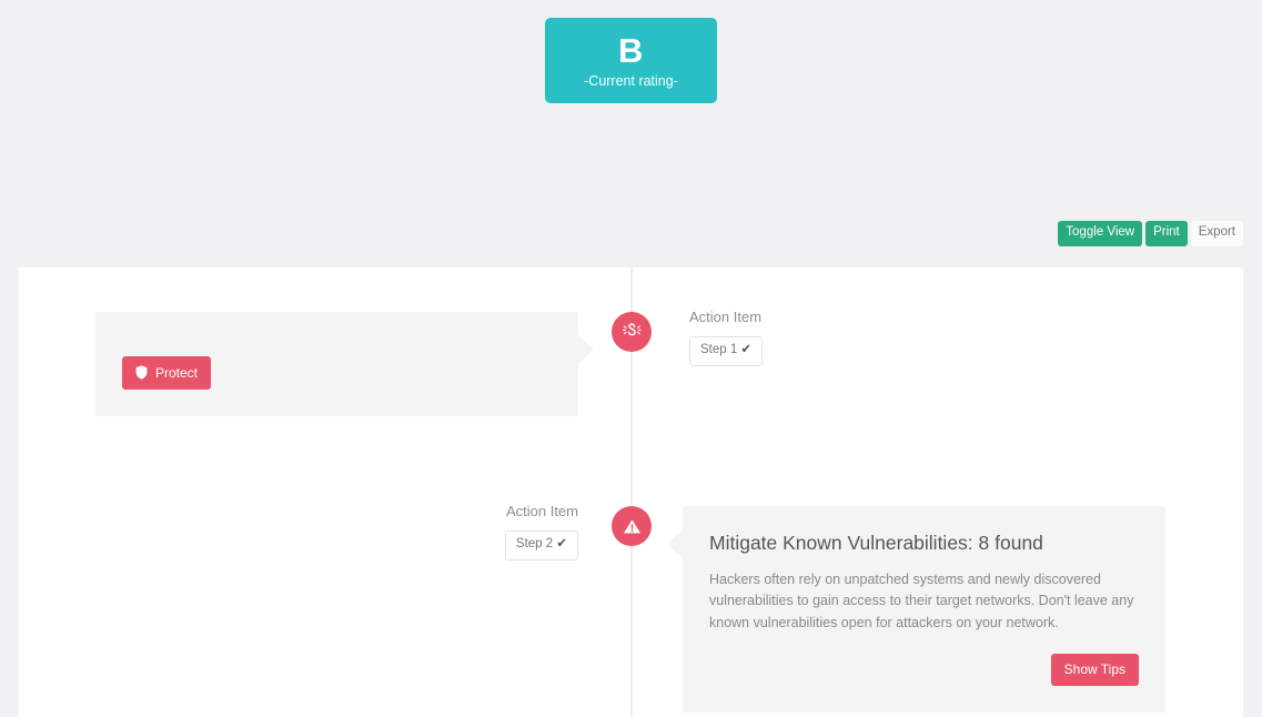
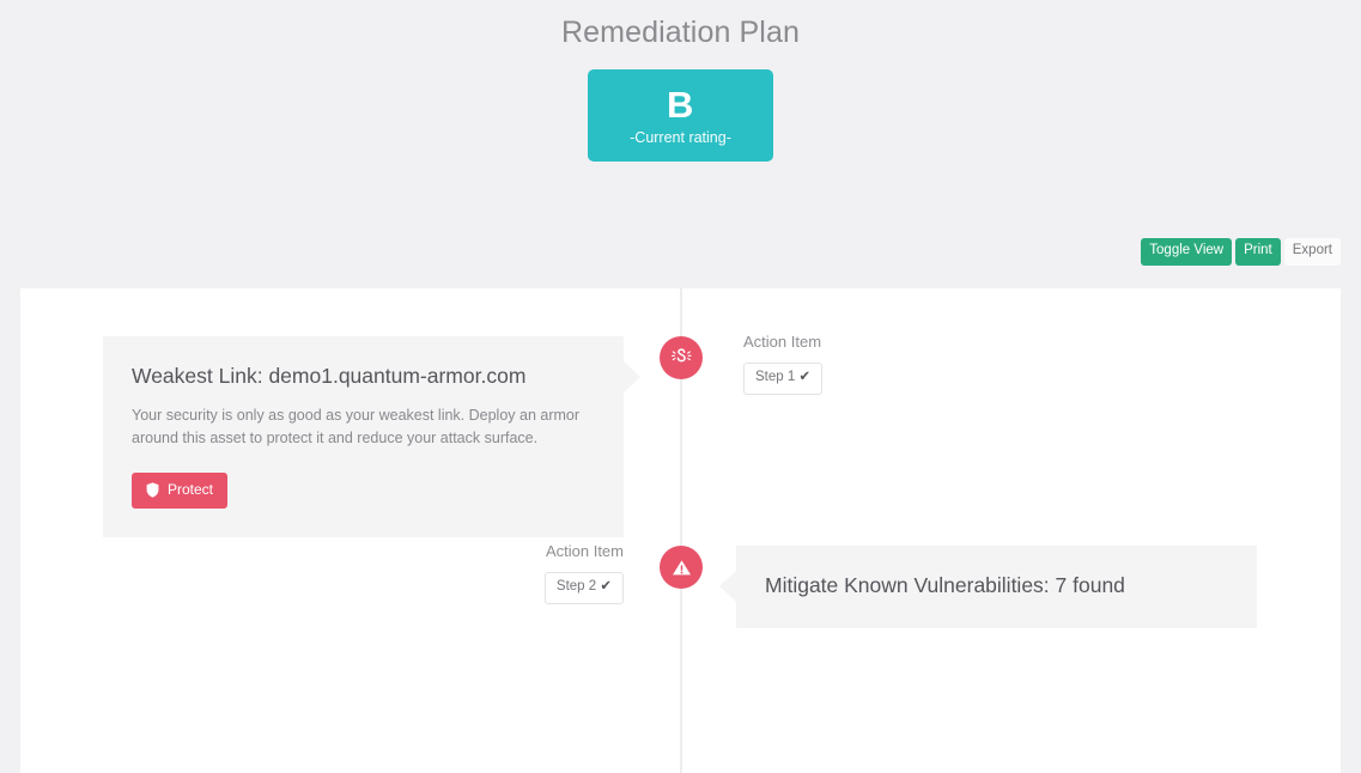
+ Remediation Plan
  B
  -Current rating-
  Toggle View
  Print
  Export
+ Weakest Link: demo1.quantum-armor.com
+ Your security is only as good as your weakest link. Deploy an armor around this asset to protect it and reduce your attack surface.
  Protect
  Action Item
  Step 1 ✔
  Action Item
  Step 2 ✔
- Mitigate Known Vulnerabilities: 8 found
+ Mitigate Known Vulnerabilities: 7 found
- Hackers often rely on unpatched systems and newly discovered vulnerabilities to gain access to their target networks. Don't leave any known vulnerabilities open for attackers on your network.
- Show Tips
